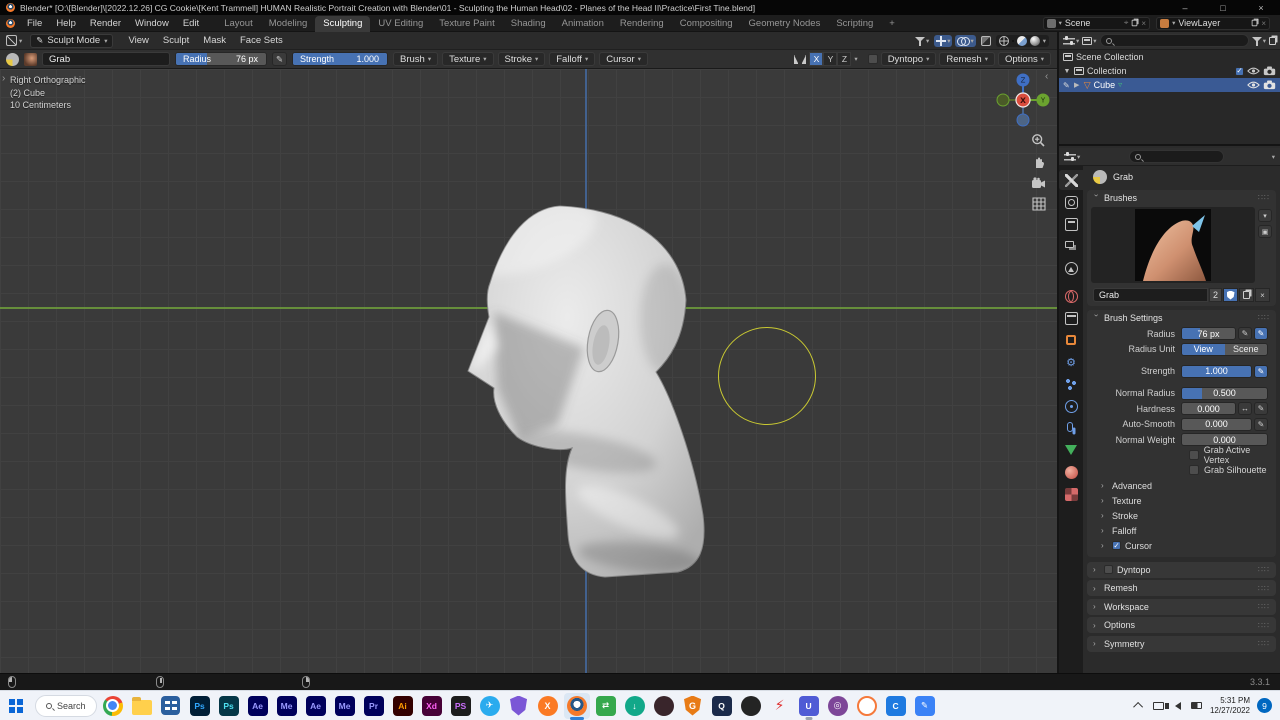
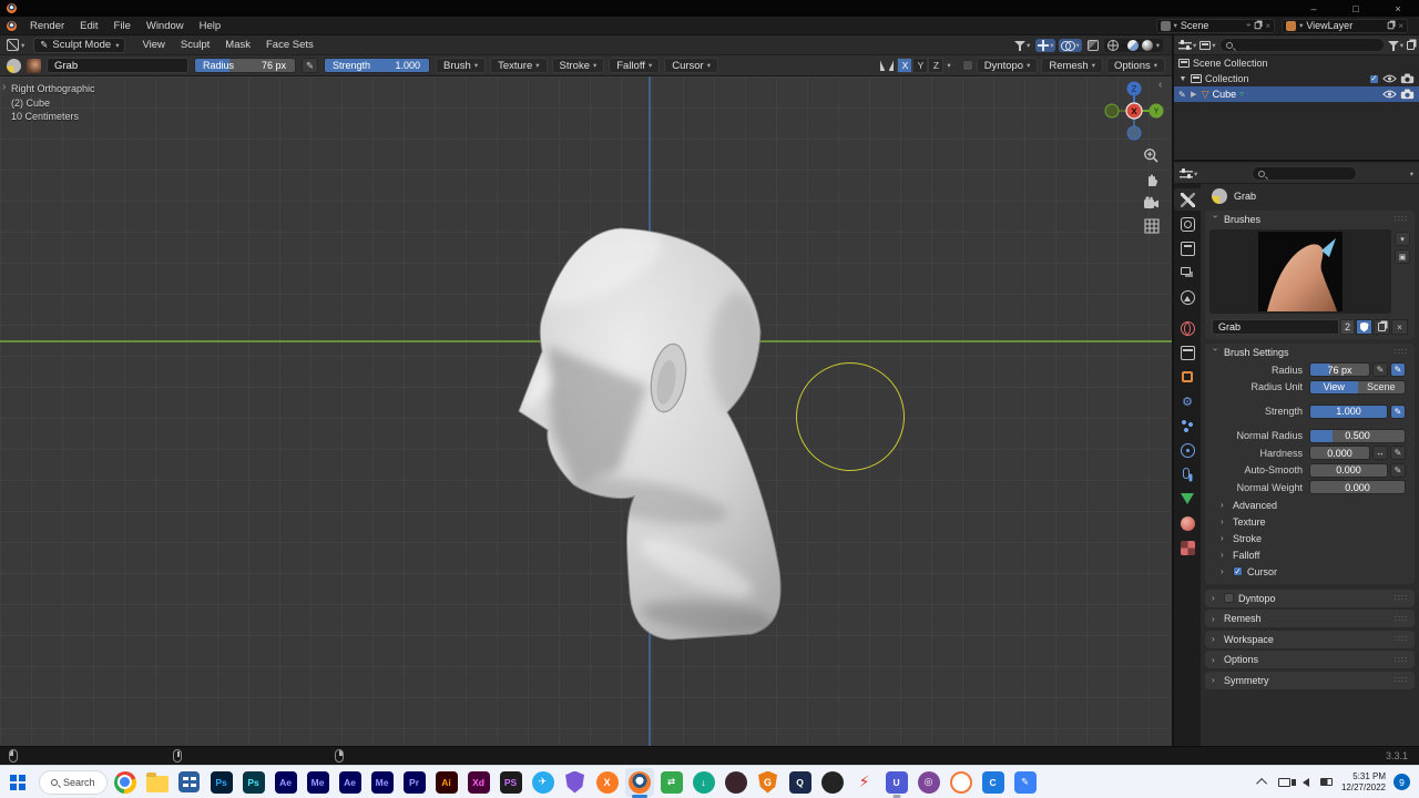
- Blender* [O:\[Blender]\[2022.12.26] CG Cookie\[Kent Trammell] HUMAN Realistic Portrait Creation with Blender\01 - Sculpting the Human Head\02 - Planes of the Head II\Practice\First Tine.blend]
  –
  □
  ×
- File
+ Render
- Help
+ Edit
- Render
+ File
  Window
- Edit
+ Help
- Layout
- Modeling
- Sculpting
- UV Editing
- Texture Paint
- Shading
- Animation
- Rendering
- Compositing
- Geometry Nodes
- Scripting
- +
  Scene
  ⌖
  ×
  ViewLayer
  ×
  ✎
  Sculpt Mode
  View
  Sculpt
  Mask
  Face Sets
  Grab
  Radius
  76 px
  ✎
  Strength
  1.000
  Brush
  Texture
  Stroke
  Falloff
  Cursor
  X
  Y
  Z
  Dyntopo
  Remesh
  Options
  Right Orthographic
  (2) Cube
  10 Centimeters
  ›
  ‹
  Z
  Y
  X
  Scene Collection
  Collection
  ✓
  ✎
  ▽
  Cube
  ▿
  Grab
  Brushes
  ∷∷
  Grab
  2
  ×
  Brush Settings
  ∷∷
  Radius
  76 px
  ✎
  ✎
  Radius Unit
  View
  Scene
  Strength
  1.000
  ✎
  Normal Radius
  0.500
  Hardness
  0.000
  ↔
  ✎
  Auto-Smooth
  0.000
  ✎
  Normal Weight
  0.000
- Grab Active Vertex
- Grab Silhouette
  ›
  Advanced
  ›
  Texture
  ›
  Stroke
  ›
  Falloff
  ›
  ✓
  Cursor
  ›
  Dyntopo
  ∷∷
  ›
  Remesh
  ∷∷
  ›
  Workspace
  ∷∷
  ›
  Options
  ∷∷
  ›
  Symmetry
  ∷∷
  3.3.1
  Search
  Ps
  Ps
  Ae
  Me
  Ae
  Me
  Pr
  Ai
  Xd
  PS
  ✈
  X
  ⇄
  ↓
  G
  Q
  ⚡
  U
  ◎
  C
  ✎
  5:31 PM
  12/27/2022
  9
